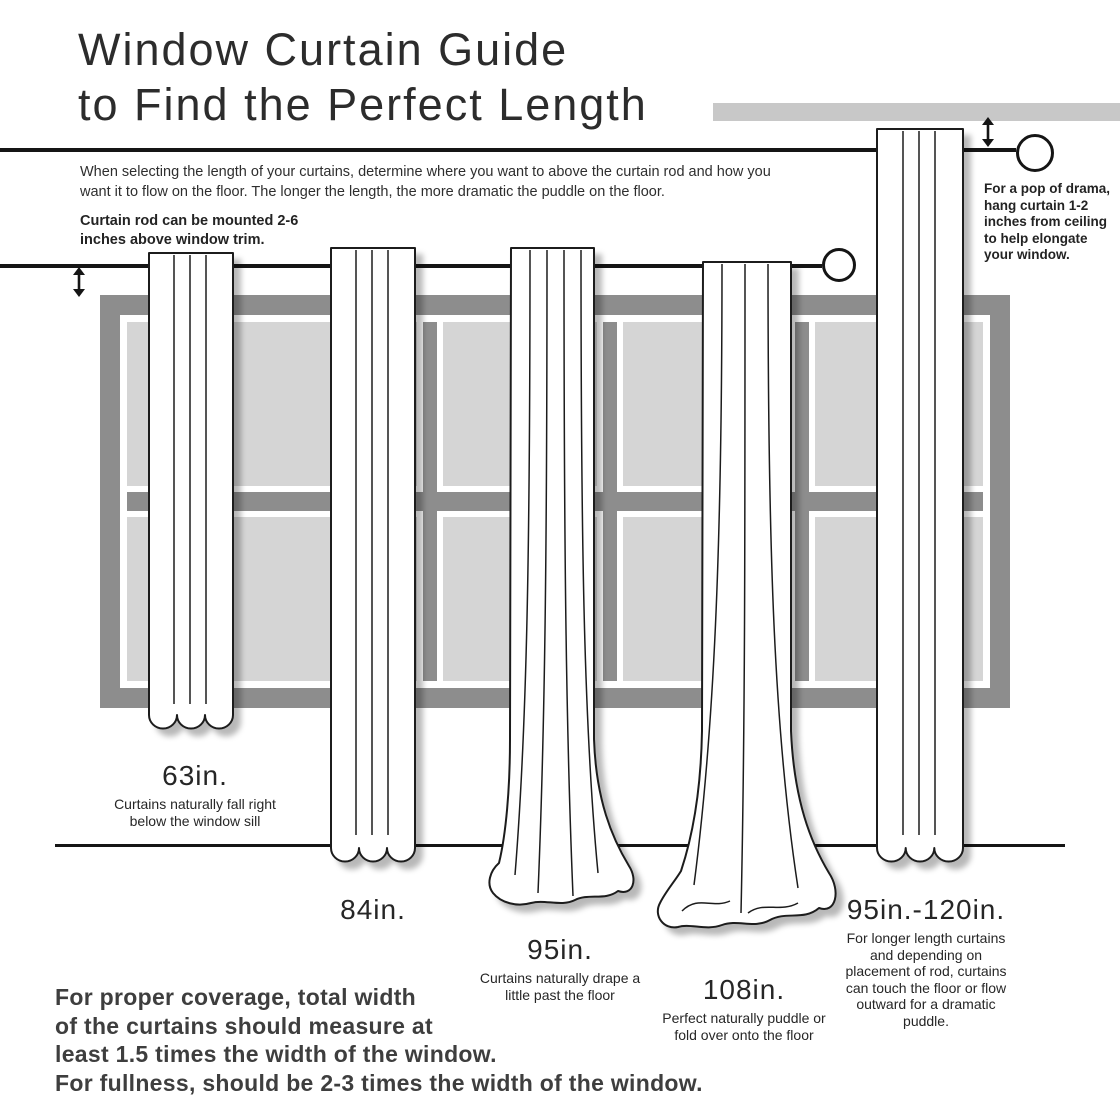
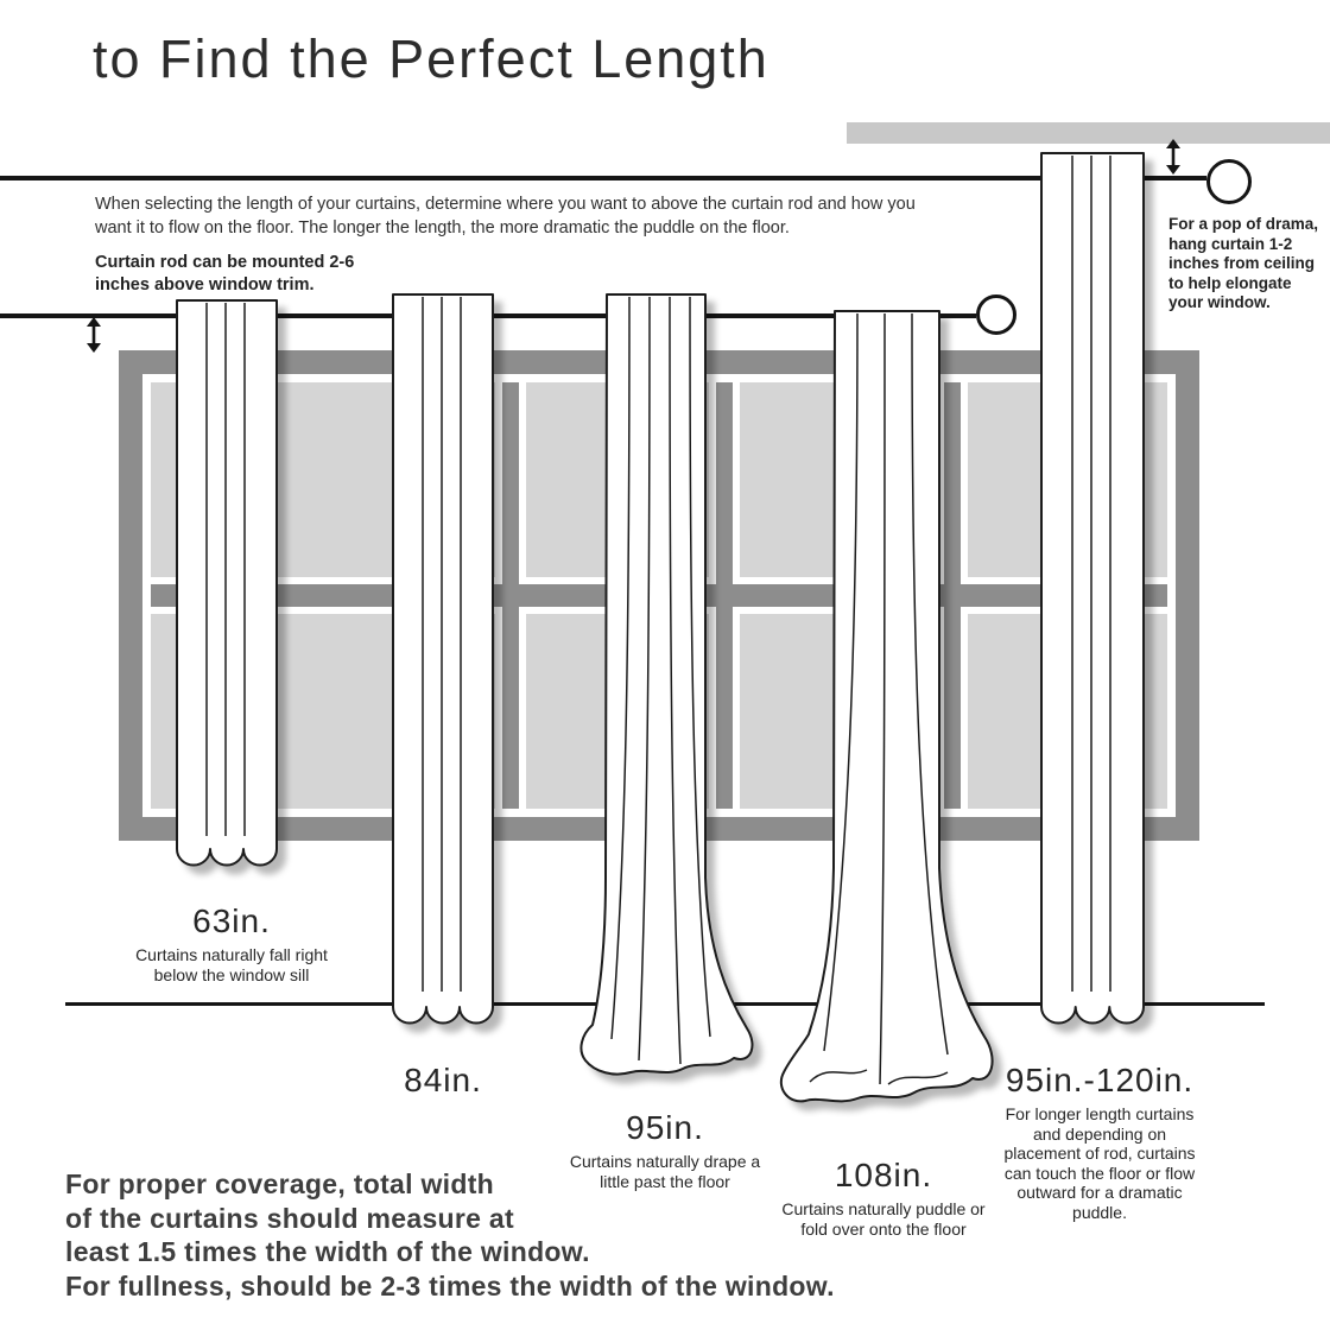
- Window Curtain Guide
  to Find the Perfect Length
  When selecting the length of your curtains, determine where you want to above the curtain rod and how you want it to flow on the floor. The longer the length, the more dramatic the puddle on the floor.
  Curtain rod can be mounted 2-6 inches above window trim.
  For a pop of drama, hang curtain 1-2 inches from ceiling to help elongate your window.
  63in.
  Curtains naturally fall right below the window sill
  84in.
  95in.
  Curtains naturally drape a little past the floor
  108in.
- Perfect naturally puddle or fold over onto the floor
+ Curtains naturally puddle or fold over onto the floor
  95in.-120in.
  For longer length curtains and depending on placement of rod, curtains can touch the floor or flow outward for a dramatic puddle.
  For proper coverage, total width
  of the curtains should measure at
  least 1.5 times the width of the window.
  For fullness, should be 2-3 times the width of the window.
